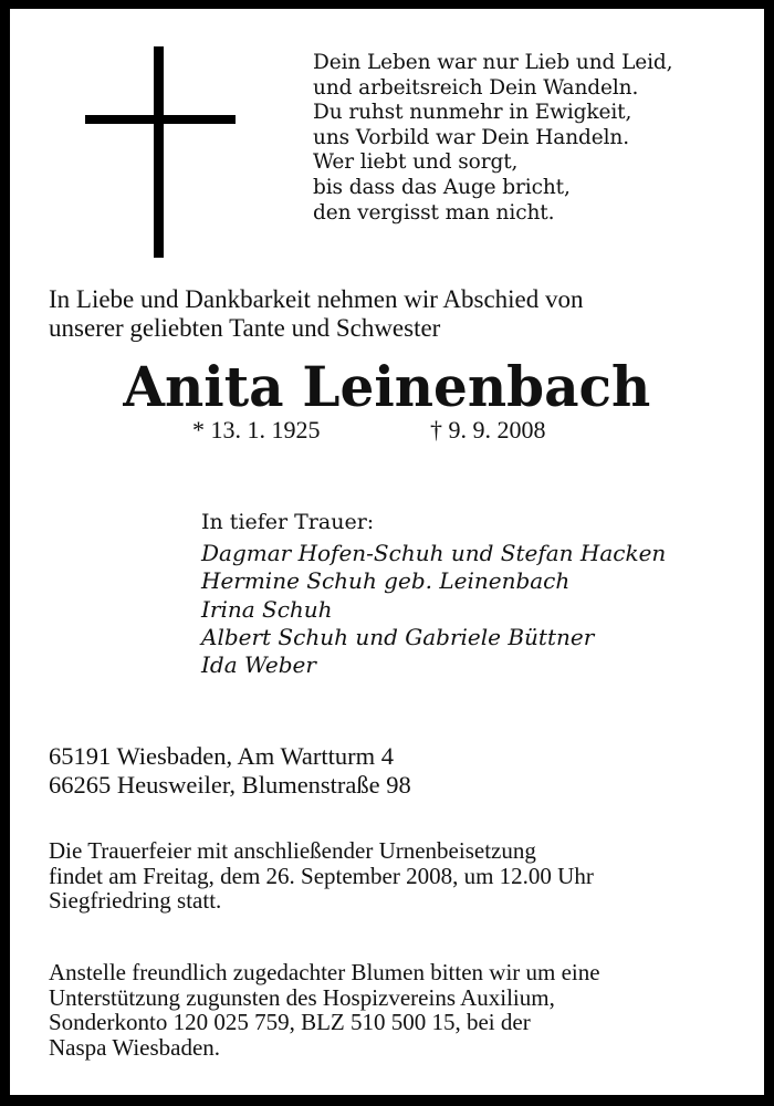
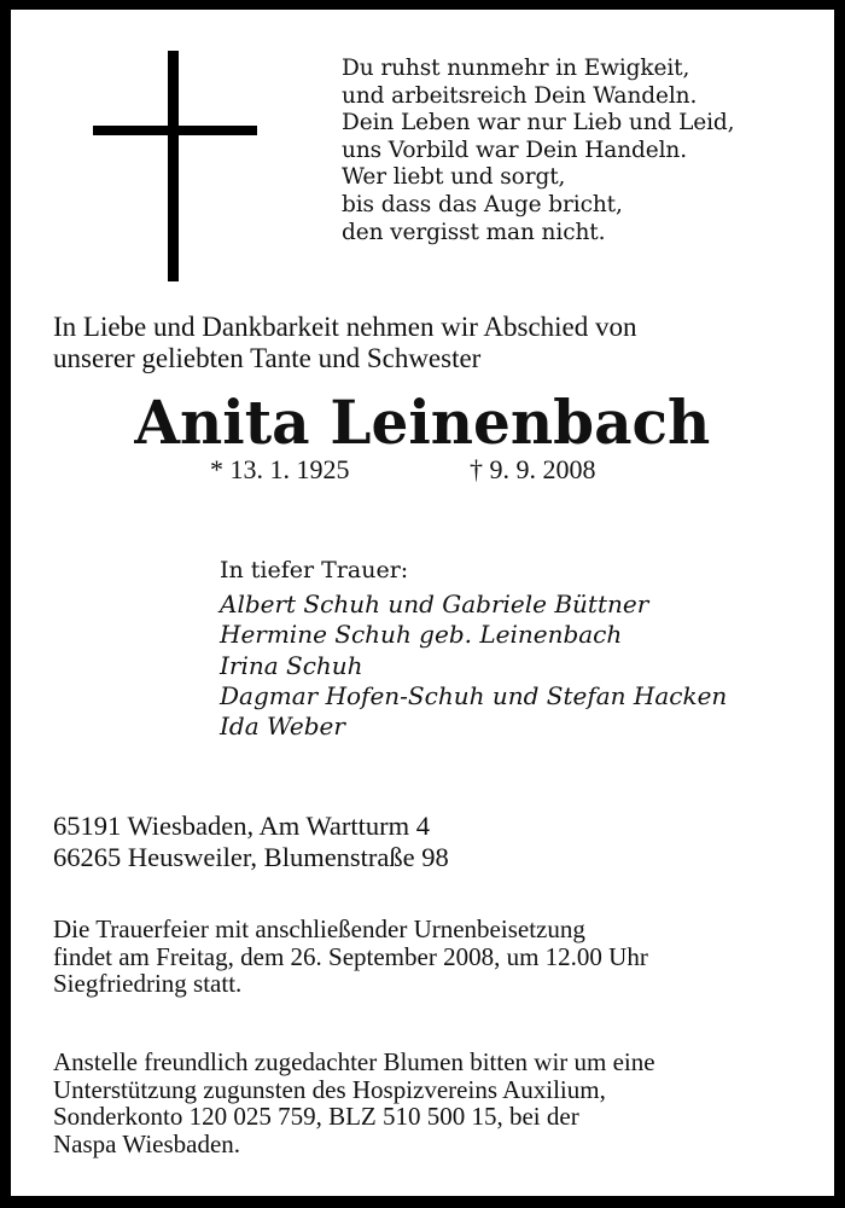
- Dein Leben war nur Lieb und Leid,
+ Du ruhst nunmehr in Ewigkeit,
  und arbeitsreich Dein Wandeln.
- Du ruhst nunmehr in Ewigkeit,
+ Dein Leben war nur Lieb und Leid,
  uns Vorbild war Dein Handeln.
  Wer liebt und sorgt,
  bis dass das Auge bricht,
  den vergisst man nicht.
  In Liebe und Dankbarkeit nehmen wir Abschied von
  unserer geliebten Tante und Schwester
  Anita Leinenbach
  * 13. 1. 1925
  † 9. 9. 2008
  In tiefer Trauer:
- Dagmar Hofen-Schuh und Stefan Hacken
+ Albert Schuh und Gabriele Büttner
  Hermine Schuh geb. Leinenbach
  Irina Schuh
- Albert Schuh und Gabriele Büttner
+ Dagmar Hofen-Schuh und Stefan Hacken
  Ida Weber
  65191 Wiesbaden, Am Wartturm 4
  66265 Heusweiler, Blumenstraße 98
  Die Trauerfeier mit anschließender Urnenbeisetzung
  findet am Freitag, dem 26. September 2008, um 12.00 Uhr
  Siegfriedring statt.
  Anstelle freundlich zugedachter Blumen bitten wir um eine
  Unterstützung zugunsten des Hospizvereins Auxilium,
  Sonderkonto 120 025 759, BLZ 510 500 15, bei der
  Naspa Wiesbaden.
